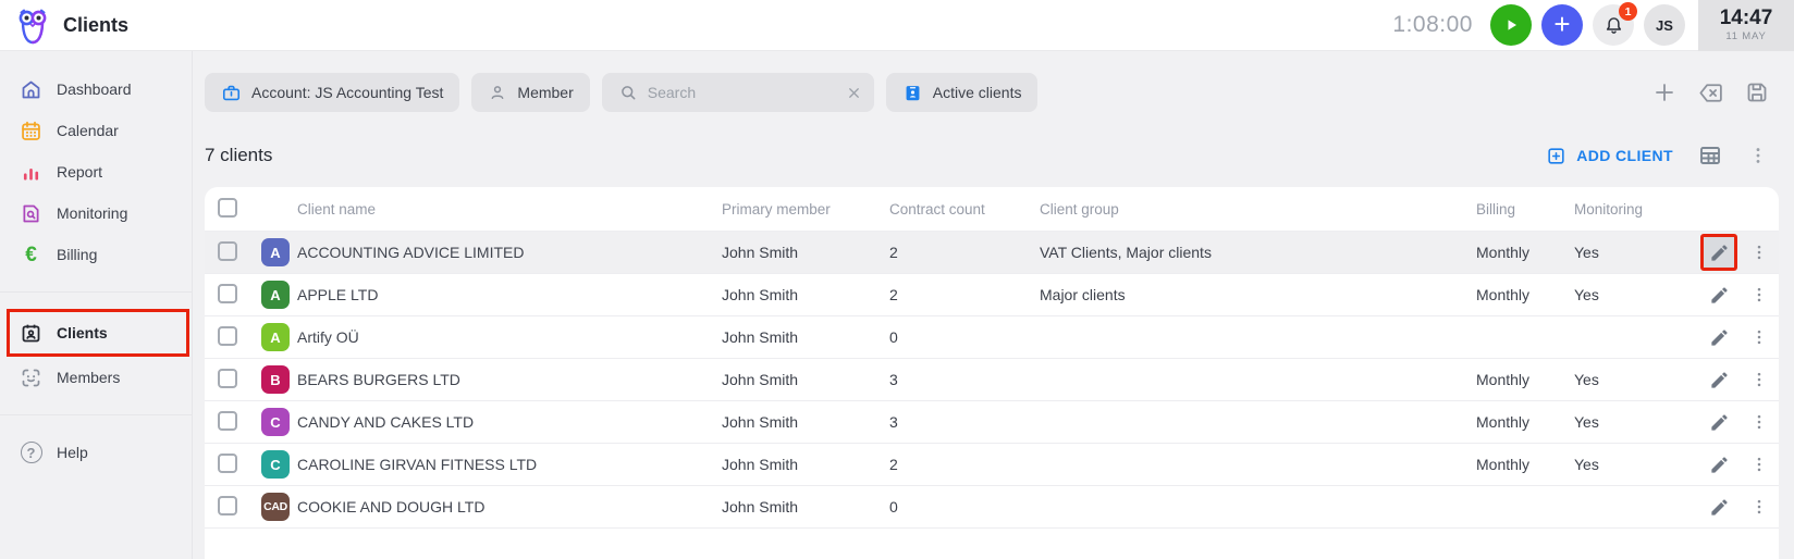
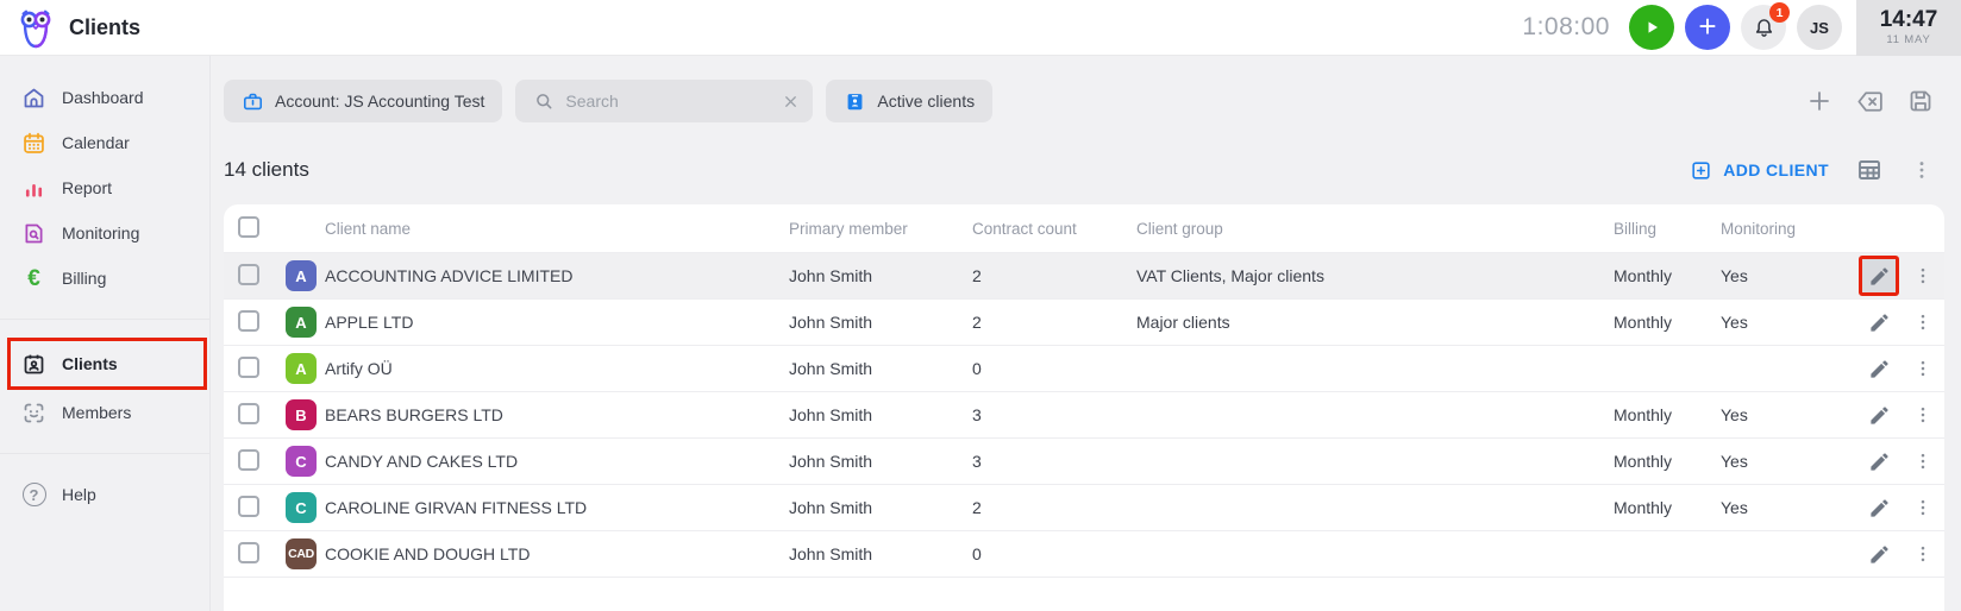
  Clients
  1:08:00
  +
  1
  JS
  14:47
  11 MAY
  Dashboard
  Calendar
  Report
  Monitoring
  €
  Billing
  Clients
  Members
  ?
  Help
  Account: JS Accounting Test
- Member
  Search
  Active clients
- 7 clients
+ 14 clients
  ADD CLIENT
  Client name
  Primary member
  Contract count
  Client group
  Billing
  Monitoring
  A
  ACCOUNTING ADVICE LIMITED
  John Smith
  2
  VAT Clients, Major clients
  Monthly
  Yes
  A
  APPLE LTD
  John Smith
  2
  Major clients
  Monthly
  Yes
  A
  Artify OÜ
  John Smith
  0
  B
  BEARS BURGERS LTD
  John Smith
  3
  Monthly
  Yes
  C
  CANDY AND CAKES LTD
  John Smith
  3
  Monthly
  Yes
  C
  CAROLINE GIRVAN FITNESS LTD
  John Smith
  2
  Monthly
  Yes
  CAD
  COOKIE AND DOUGH LTD
  John Smith
  0
